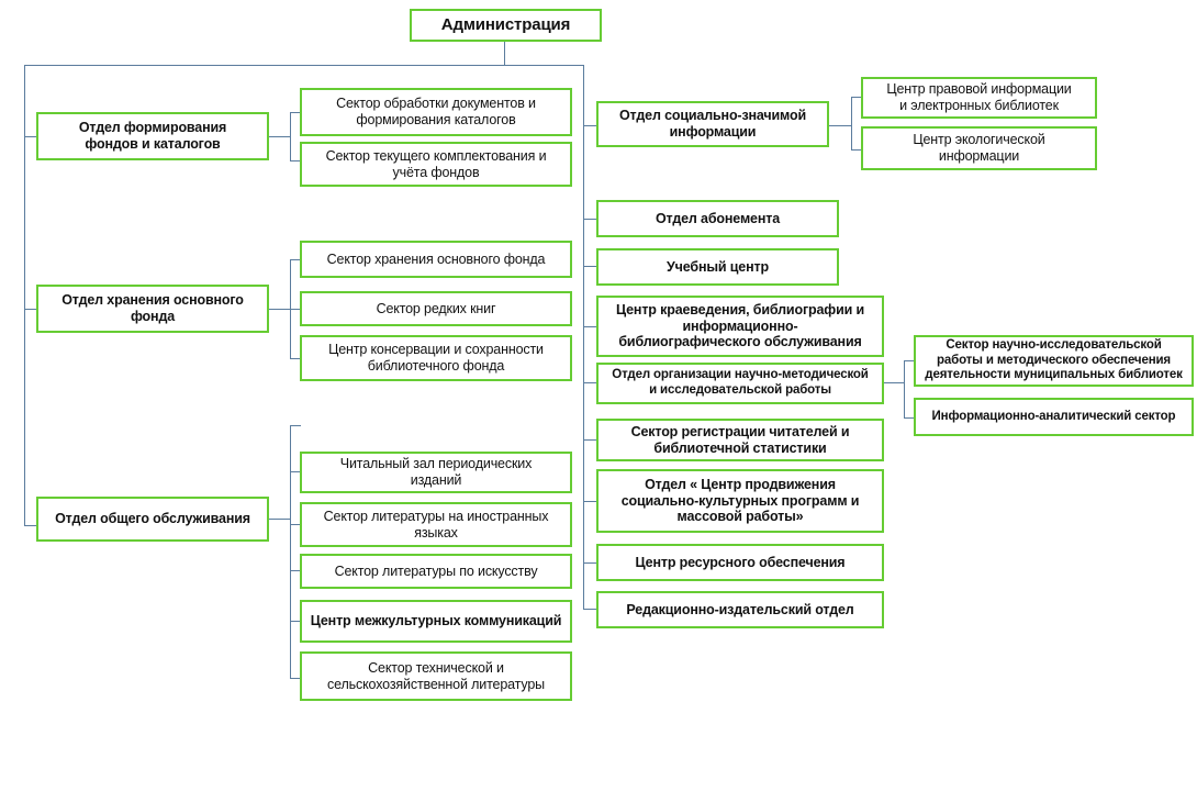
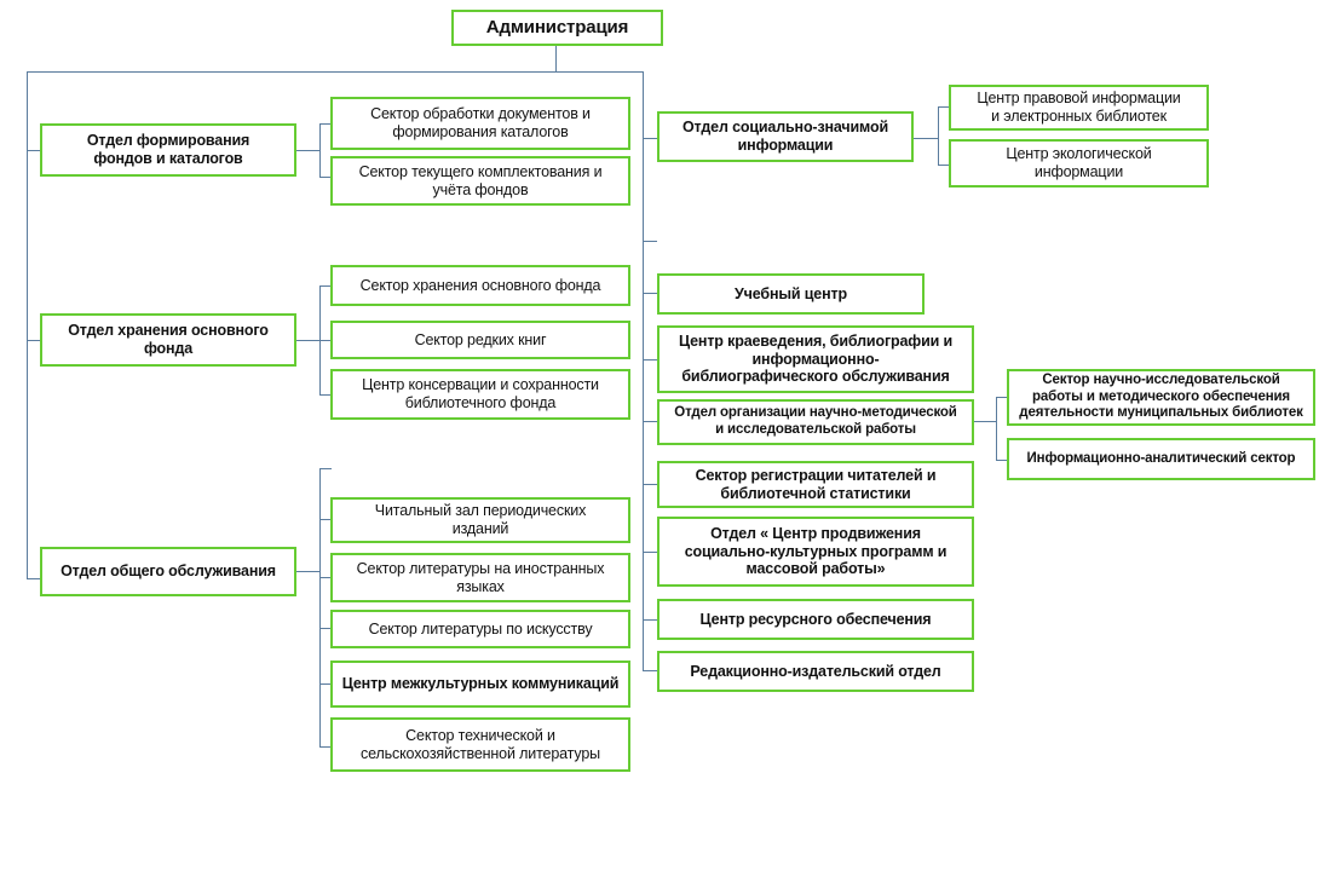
  Администрация
  Отдел формирования
  фондов и каталогов
  Отдел хранения основного
  фонда
  Отдел общего обслуживания
  Сектор обработки документов и
  формирования каталогов
  Сектор текущего комплектования и
  учёта фондов
  Сектор хранения основного фонда
  Сектор редких книг
  Центр консервации и сохранности
  библиотечного фонда
  Читальный зал периодических
  изданий
  Сектор литературы на иностранных
  языках
  Сектор литературы по искусству
  Центр межкультурных коммуникаций
  Сектор технической и
  сельскохозяйственной литературы
  Отдел социально-значимой
  информации
- Отдел абонемента
  Учебный центр
  Центр краеведения, библиографии и
  информационно-
  библиографического обслуживания
  Отдел организации научно-методической
  и исследовательской работы
  Сектор регистрации читателей и
  библиотечной статистики
  Отдел « Центр продвижения
  социально-культурных программ и
  массовой работы»
  Центр ресурсного обеспечения
  Редакционно-издательский отдел
  Центр правовой информации
  и электронных библиотек
  Центр экологической
  информации
  Сектор научно-исследовательской
  работы и методического обеспечения
  деятельности муниципальных библиотек
  Информационно-аналитический сектор
